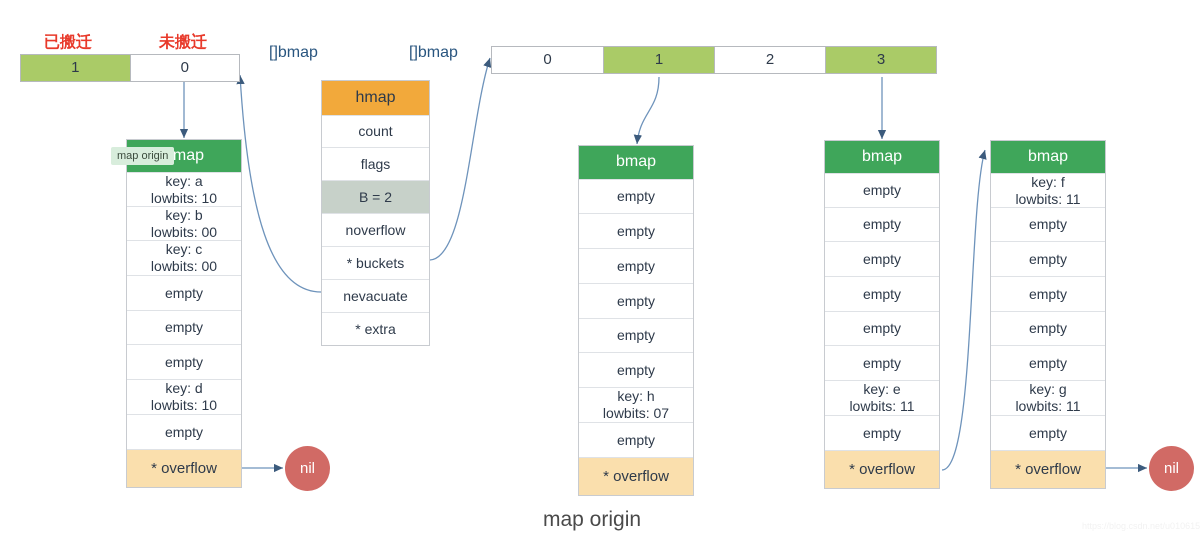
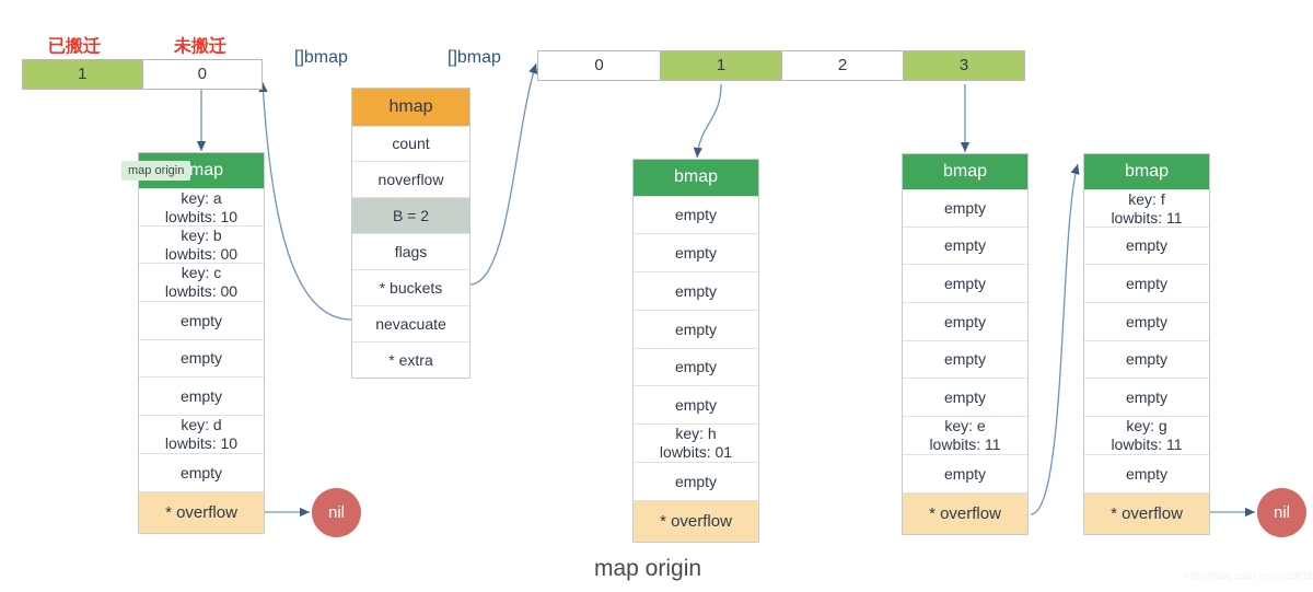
  已搬迁
  未搬迁
  1
  0
  []bmap
  []bmap
  0
  1
  2
  3
  hmap
  count
- flags
+ noverflow
  B = 2
- noverflow
+ flags
  * buckets
  nevacuate
  * extra
  map
  key: a
  lowbits: 10
  key: b
  lowbits: 00
  key: c
  lowbits: 00
  empty
  empty
  empty
  key: d
  lowbits: 10
  empty
  * overflow
  map origin
  bmap
  empty
  empty
  empty
  empty
  empty
  empty
  key: h
- lowbits: 07
+ lowbits: 01
  empty
  * overflow
  bmap
  empty
  empty
  empty
  empty
  empty
  empty
  key: e
  lowbits: 11
  empty
  * overflow
  bmap
  key: f
  lowbits: 11
  empty
  empty
  empty
  empty
  empty
  key: g
  lowbits: 11
  empty
  * overflow
  nil
  nil
  map origin
